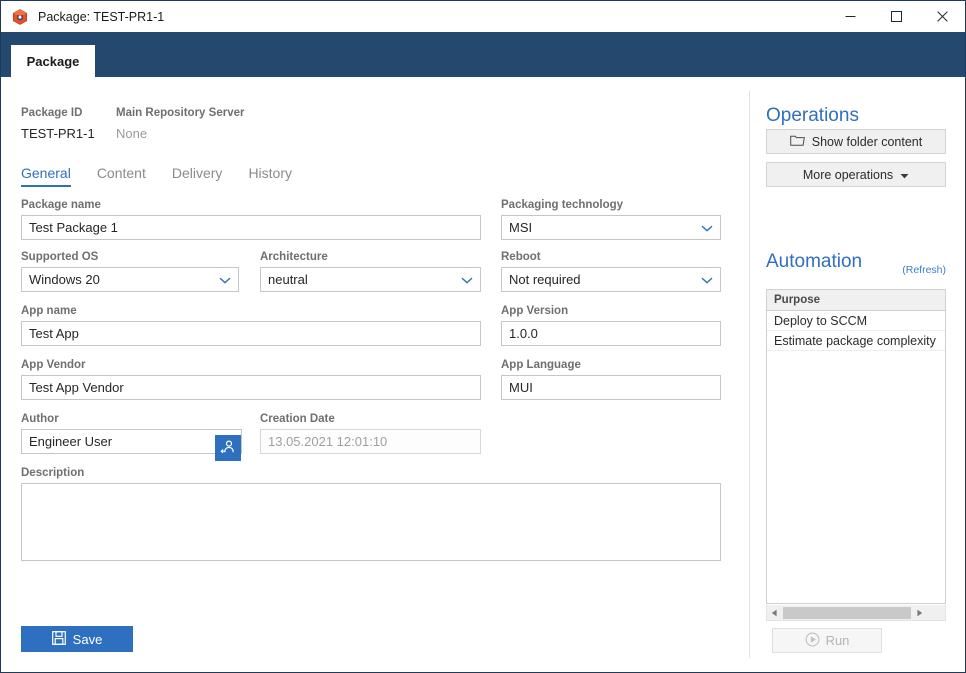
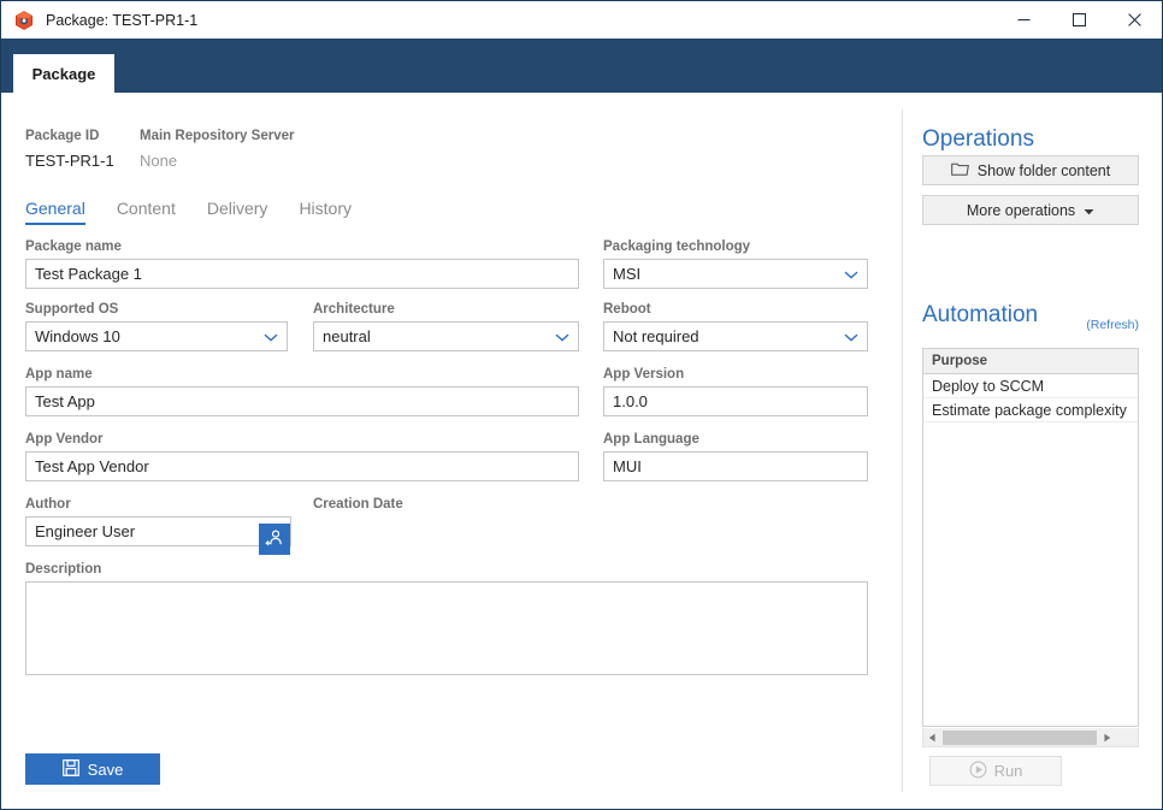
  Package: TEST-PR1-1
  Package
  Package ID
  TEST-PR1-1
  Main Repository Server
  None
  General
  Content
  Delivery
  History
  Package name
  Test Package 1
  Packaging technology
  MSI
  Supported OS
- Windows 20
+ Windows 10
  Architecture
  neutral
  Reboot
  Not required
  App name
  Test App
  App Version
  1.0.0
  App Vendor
  Test App Vendor
  App Language
  MUI
  Author
  Engineer User
  Creation Date
- 13.05.2021 12:01:10
  Description
  Save
  Operations
  Show folder content
  More operations
  Automation
  (Refresh)
  Purpose
  Deploy to SCCM
  Estimate package complexity
  Run
